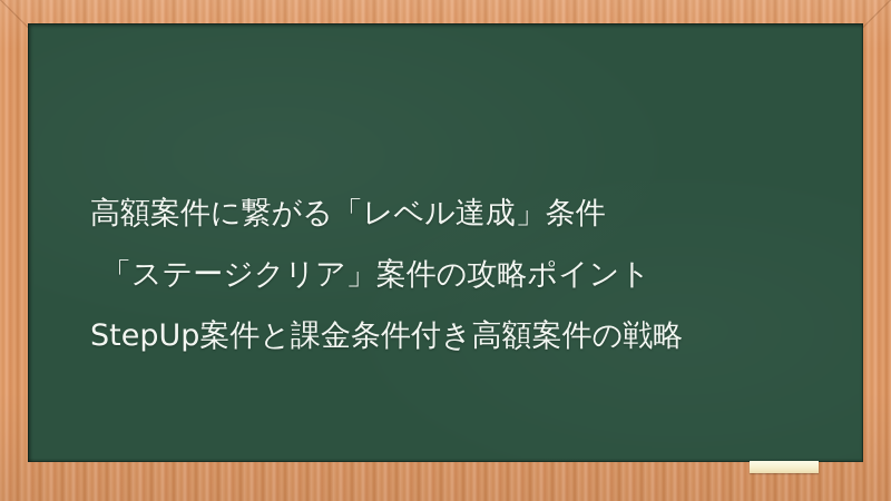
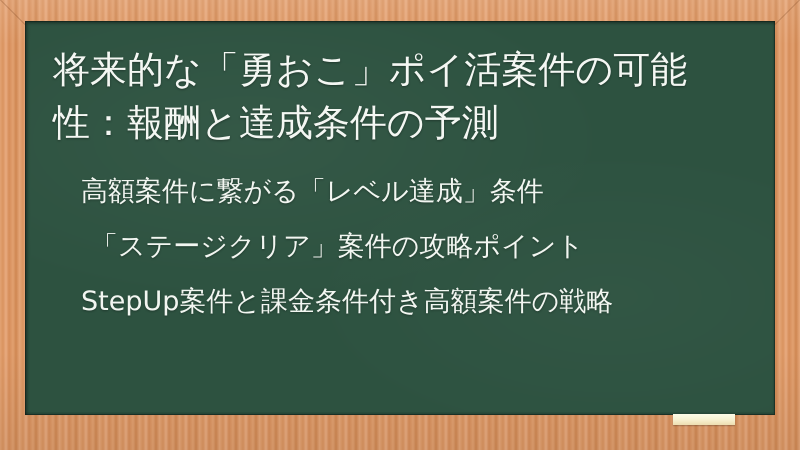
+ 将来的な「勇おこ」ポイ活案件の可能
+ 性：報酬と達成条件の予測
  高額案件に繋がる「レベル達成」条件
  「ステージクリア」案件の攻略ポイント
  StepUp案件と課金条件付き高額案件の戦略
